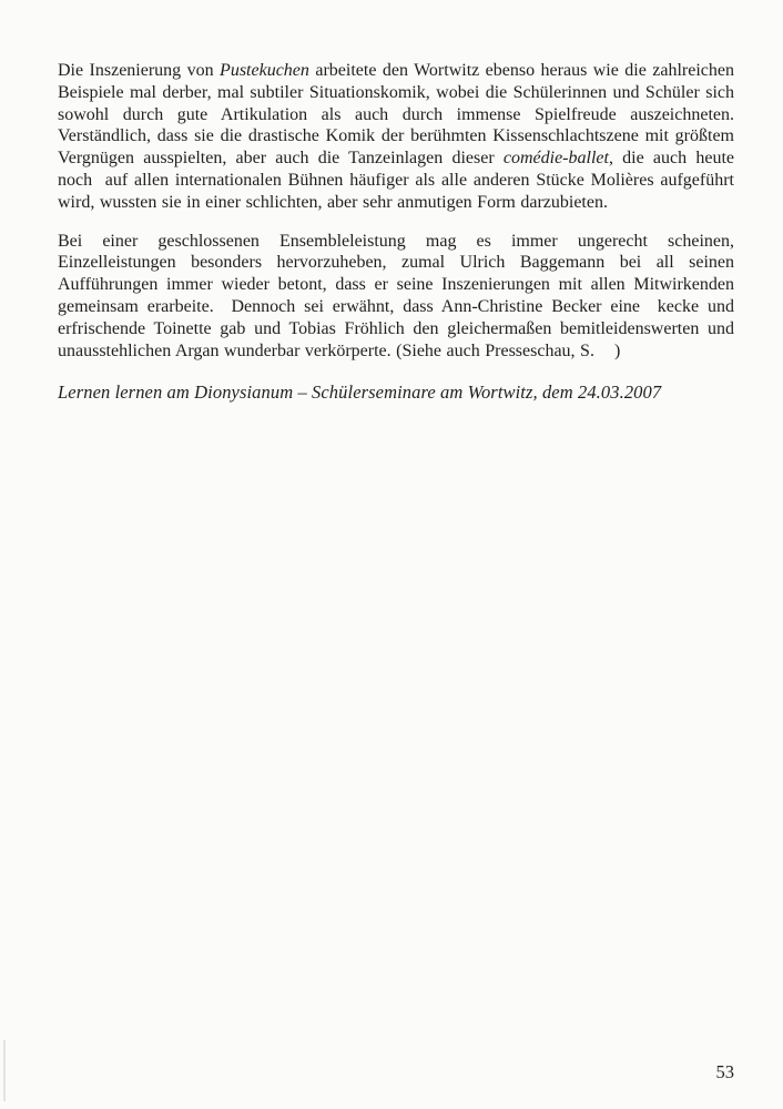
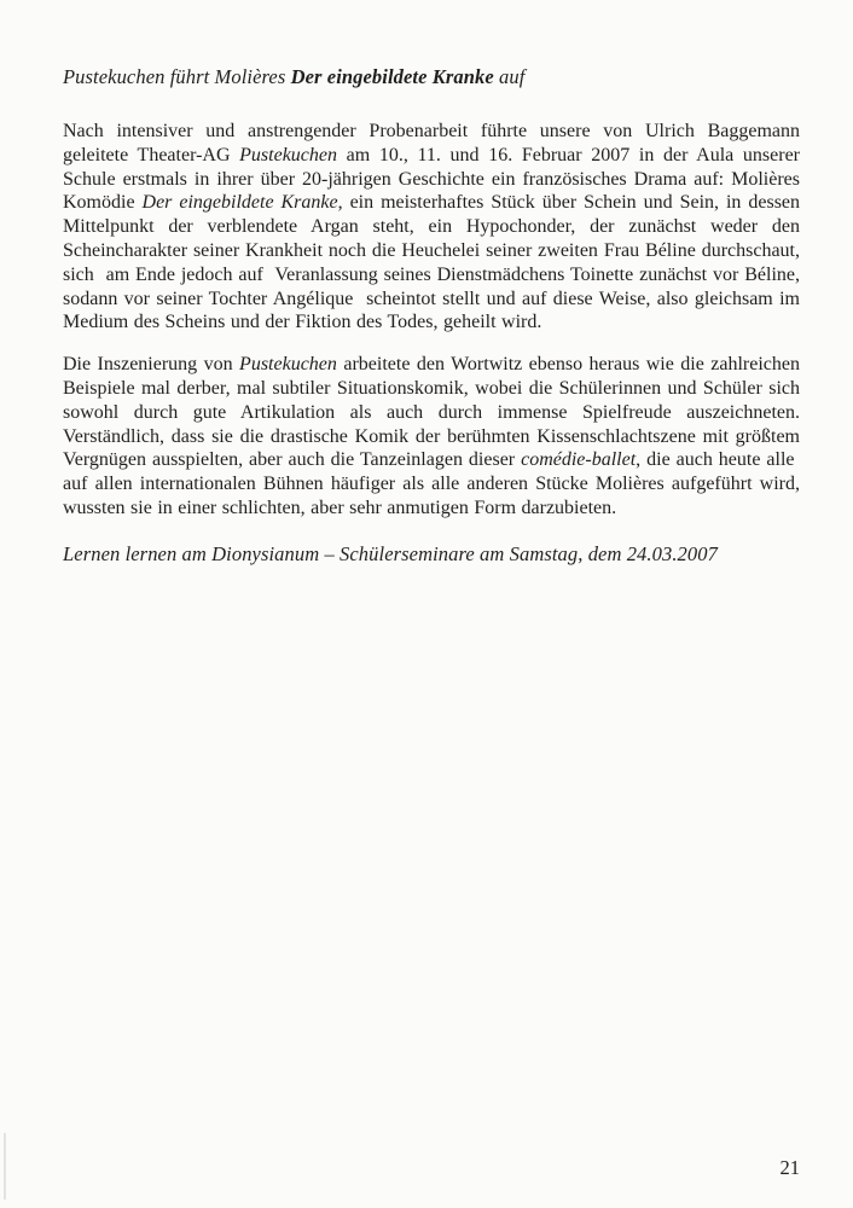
+ Pustekuchen führt Molières Der eingebildete Kranke auf
+ Nach intensiver und anstrengender Probenarbeit führte unsere von Ulrich Baggemann geleitete Theater-AG Pustekuchen am 10., 11. und 16. Februar 2007 in der Aula unserer Schule erstmals in ihrer über 20-jährigen Geschichte ein französisches Drama auf: Molières Komödie Der eingebildete Kranke, ein meisterhaftes Stück über Schein und Sein, in dessen Mittelpunkt der verblendete Argan steht, ein Hypochonder, der zunächst weder den Scheincharakter seiner Krankheit noch die Heuchelei seiner zweiten Frau Béline durchschaut, sich am Ende jedoch auf Veranlassung seines Dienstmädchens Toinette zunächst vor Béline, sodann vor seiner Tochter Angélique scheintot stellt und auf diese Weise, also gleichsam im Medium des Scheins und der Fiktion des Todes, geheilt wird.
- Die Inszenierung von Pustekuchen arbeitete den Wortwitz ebenso heraus wie die zahlreichen Beispiele mal derber, mal subtiler Situationskomik, wobei die Schülerinnen und Schüler sich sowohl durch gute Artikulation als auch durch immense Spielfreude auszeichneten. Verständlich, dass sie die drastische Komik der berühmten Kissenschlachtszene mit größtem Vergnügen ausspielten, aber auch die Tanzeinlagen dieser comédie-ballet, die auch heute noch auf allen internationalen Bühnen häufiger als alle anderen Stücke Molières aufgeführt wird, wussten sie in einer schlichten, aber sehr anmutigen Form darzubieten.
+ Die Inszenierung von Pustekuchen arbeitete den Wortwitz ebenso heraus wie die zahlreichen Beispiele mal derber, mal subtiler Situationskomik, wobei die Schülerinnen und Schüler sich sowohl durch gute Artikulation als auch durch immense Spielfreude auszeichneten. Verständlich, dass sie die drastische Komik der berühmten Kissenschlachtszene mit größtem Vergnügen ausspielten, aber auch die Tanzeinlagen dieser comédie-ballet, die auch heute alle auf allen internationalen Bühnen häufiger als alle anderen Stücke Molières aufgeführt wird, wussten sie in einer schlichten, aber sehr anmutigen Form darzubieten.
- Bei einer geschlossenen Ensembleleistung mag es immer ungerecht scheinen, Einzelleistungen besonders hervorzuheben, zumal Ulrich Baggemann bei all seinen Aufführungen immer wieder betont, dass er seine Inszenierungen mit allen Mitwirkenden gemeinsam erarbeite. Dennoch sei erwähnt, dass Ann-Christine Becker eine kecke und erfrischende Toinette gab und Tobias Fröhlich den gleichermaßen bemitleidenswerten und unausstehlichen Argan wunderbar verkörperte. (Siehe auch Presseschau, S. )
- Lernen lernen am Dionysianum – Schülerseminare am Wortwitz, dem 24.03.2007
+ Lernen lernen am Dionysianum – Schülerseminare am Samstag, dem 24.03.2007
- 53
+ 21
